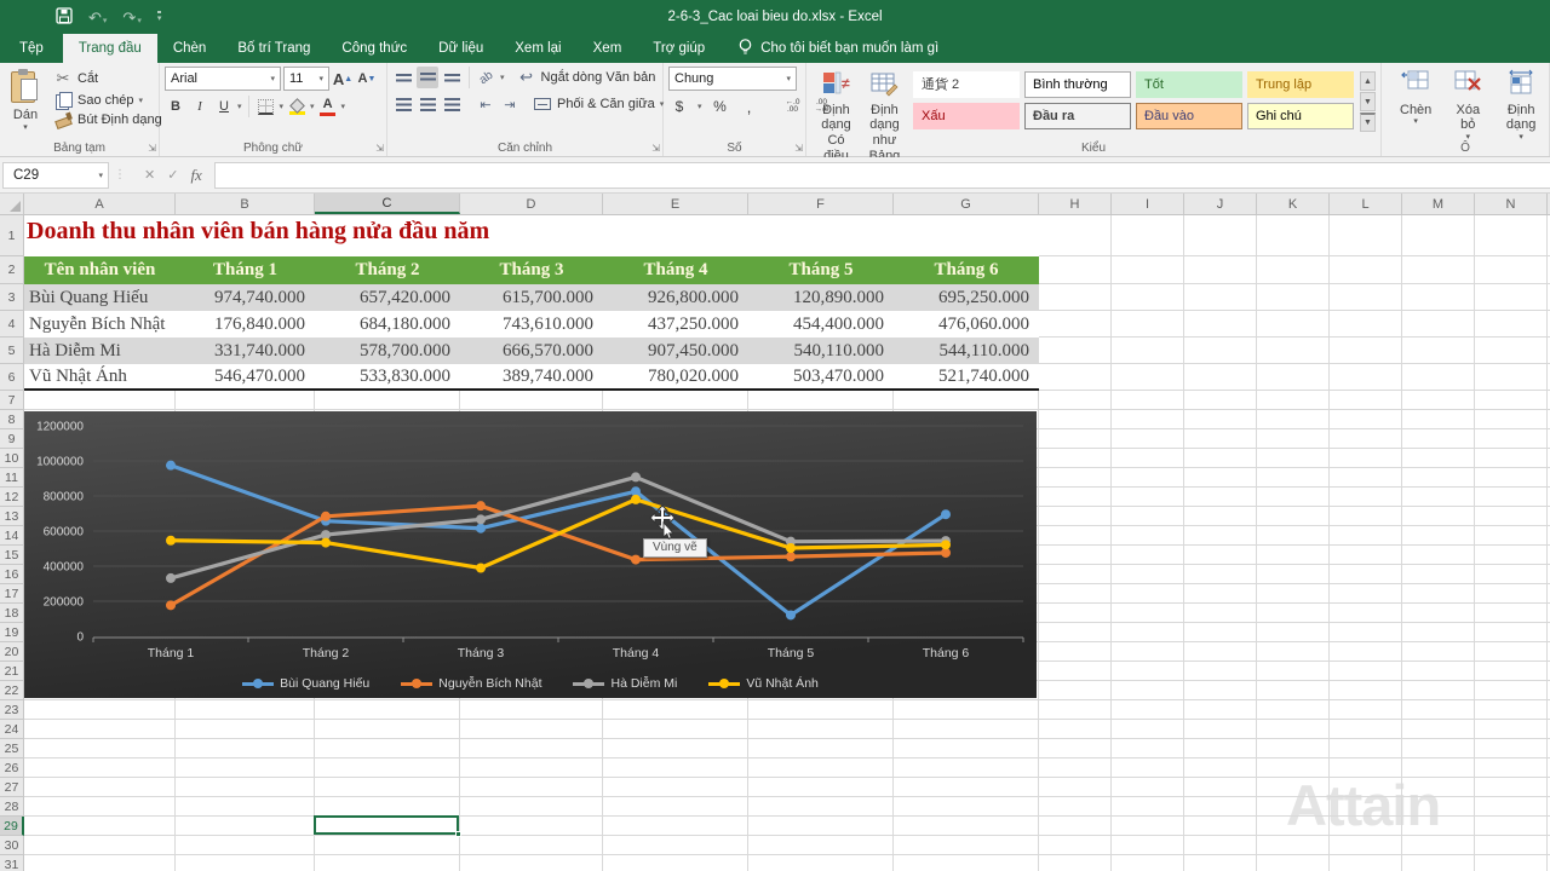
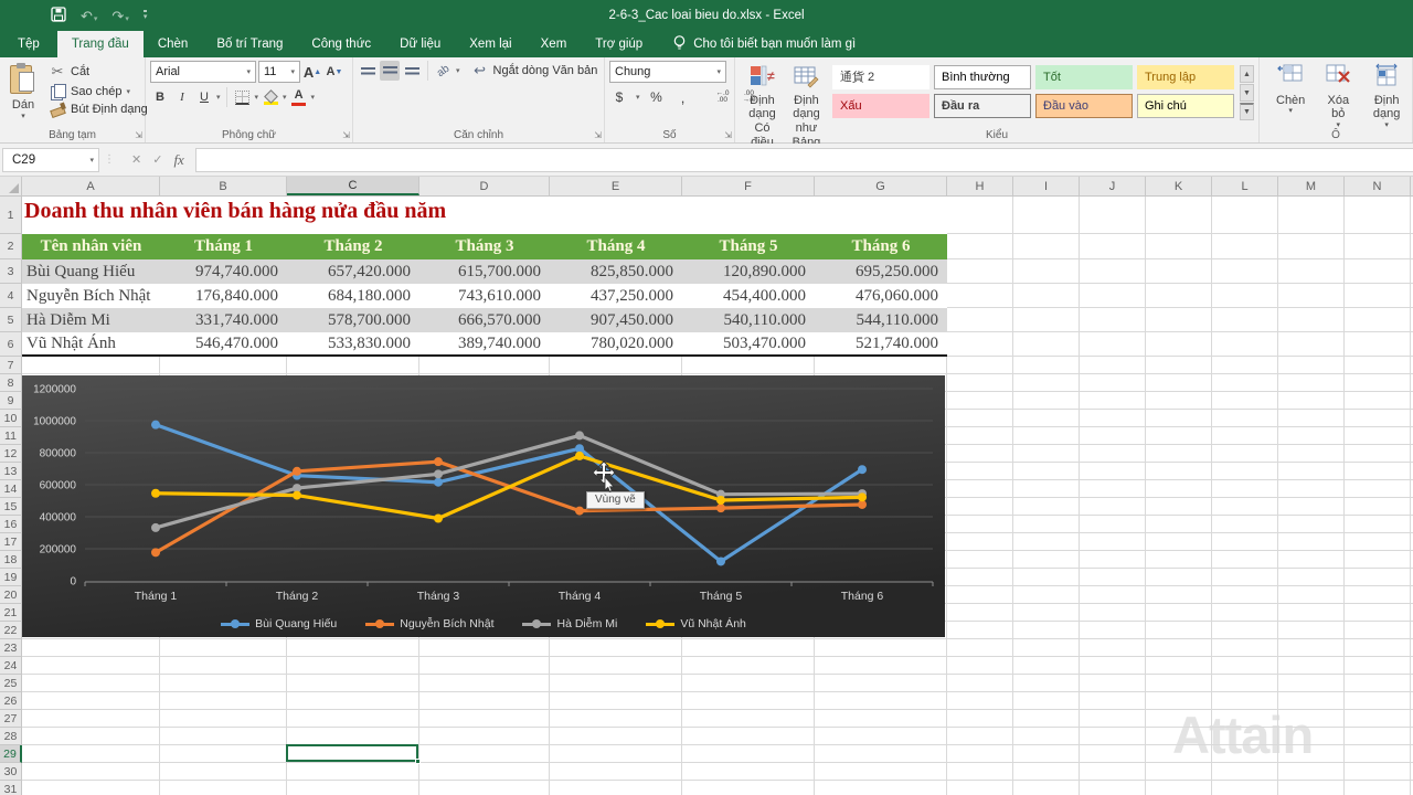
  2-6-3_Cac loai bieu do.xlsx - Excel
  Tệp
  Trang đầu
  Chèn
  Bố trí Trang
  Công thức
  Dữ liệu
  Xem lại
  Xem
  Trợ giúp
  Cho tôi biết bạn muốn làm gì
  Dán
  ✂
  Cắt
  Sao chép
  Bút Định dạng
  Bảng tạm
  ⇲
  Arial
  11
  A
  A
  B
  I
  U
  A
  Phông chữ
  ⇲
  ↩
  Ngắt dòng Văn bản
- ⇤
- ⇥
- Phối & Căn giữa
  Căn chỉnh
  ⇲
  Chung
  $
  %
  ,
  Số
  ⇲
  ≠
  Định dạng Có điều
  Định dạng như Bảng
  通貨 2
  Bình thường
  Tốt
  Trung lập
  Xấu
  Đầu ra
  Đầu vào
  Ghi chú
  Kiểu
  Chèn
  Xóa bỏ
  Định dạng
  Ô
  C29
  ⋮
  ✕
  ✓
  fx
  A
  B
  C
  D
  E
  F
  G
  H
  I
  J
  K
  L
  M
  N
  Attain
  1
  2
  3
  4
  5
  6
  7
  8
  9
  10
  11
  12
  13
  14
  15
  16
  17
  18
  19
  20
  21
  22
  23
  24
  25
  26
  27
  28
  29
  30
  31
  Doanh thu nhân viên bán hàng nửa đầu năm
  Tên nhân viên
  Tháng 1
  Tháng 2
  Tháng 3
  Tháng 4
  Tháng 5
  Tháng 6
  Bùi Quang Hiếu
  974,740.000
  657,420.000
  615,700.000
- 926,800.000
+ 825,850.000
  120,890.000
  695,250.000
  Nguyễn Bích Nhật
  176,840.000
  684,180.000
  743,610.000
  437,250.000
  454,400.000
  476,060.000
  Hà Diễm Mi
  331,740.000
  578,700.000
  666,570.000
  907,450.000
  540,110.000
  544,110.000
  Vũ Nhật Ánh
  546,470.000
  533,830.000
  389,740.000
  780,020.000
  503,470.000
  521,740.000
  0
  200000
  400000
  600000
  800000
  1000000
  1200000
  Tháng 1
  Tháng 2
  Tháng 3
  Tháng 4
  Tháng 5
  Tháng 6
  Bùi Quang Hiếu
  Nguyễn Bích Nhật
  Hà Diễm Mi
  Vũ Nhật Ánh
  Vùng vẽ
